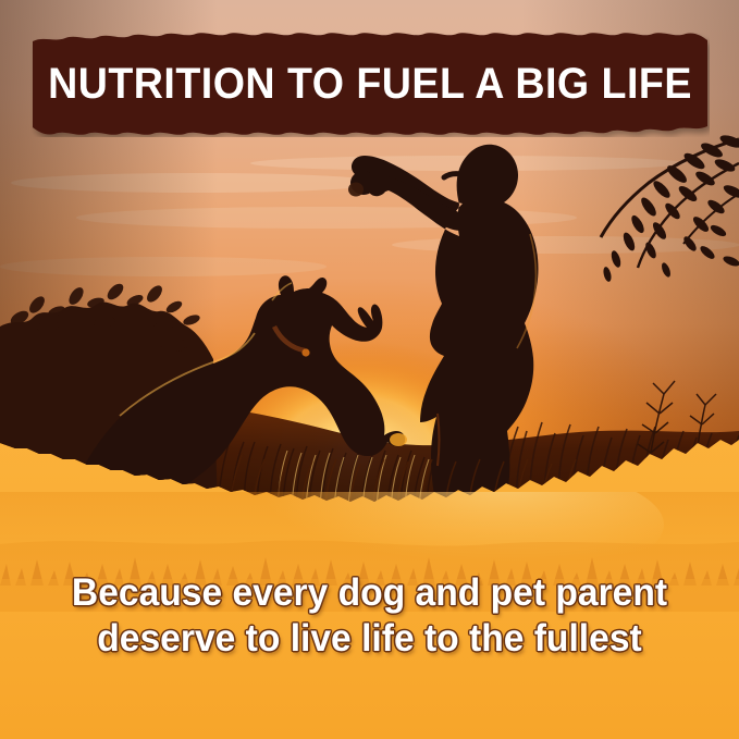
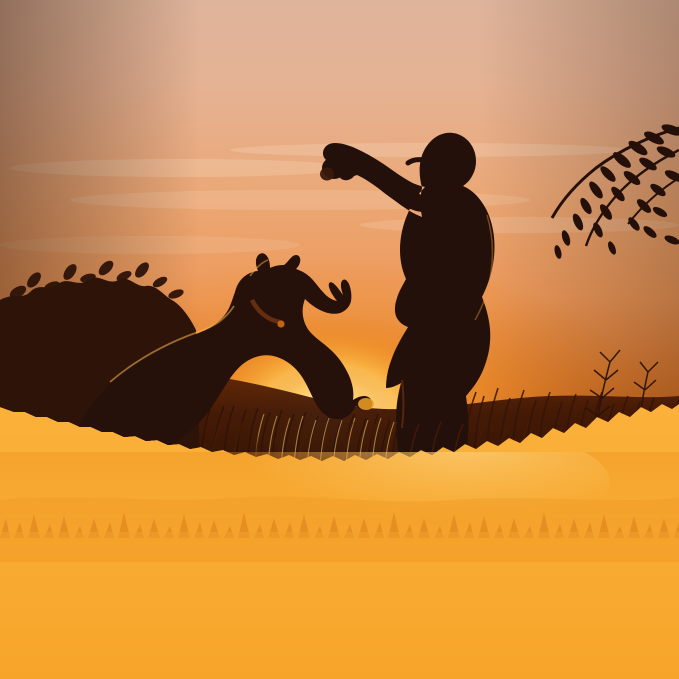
- NUTRITION TO FUEL A BIG LIFE
- Because every dog and pet parent
- deserve to live life to the fullest
